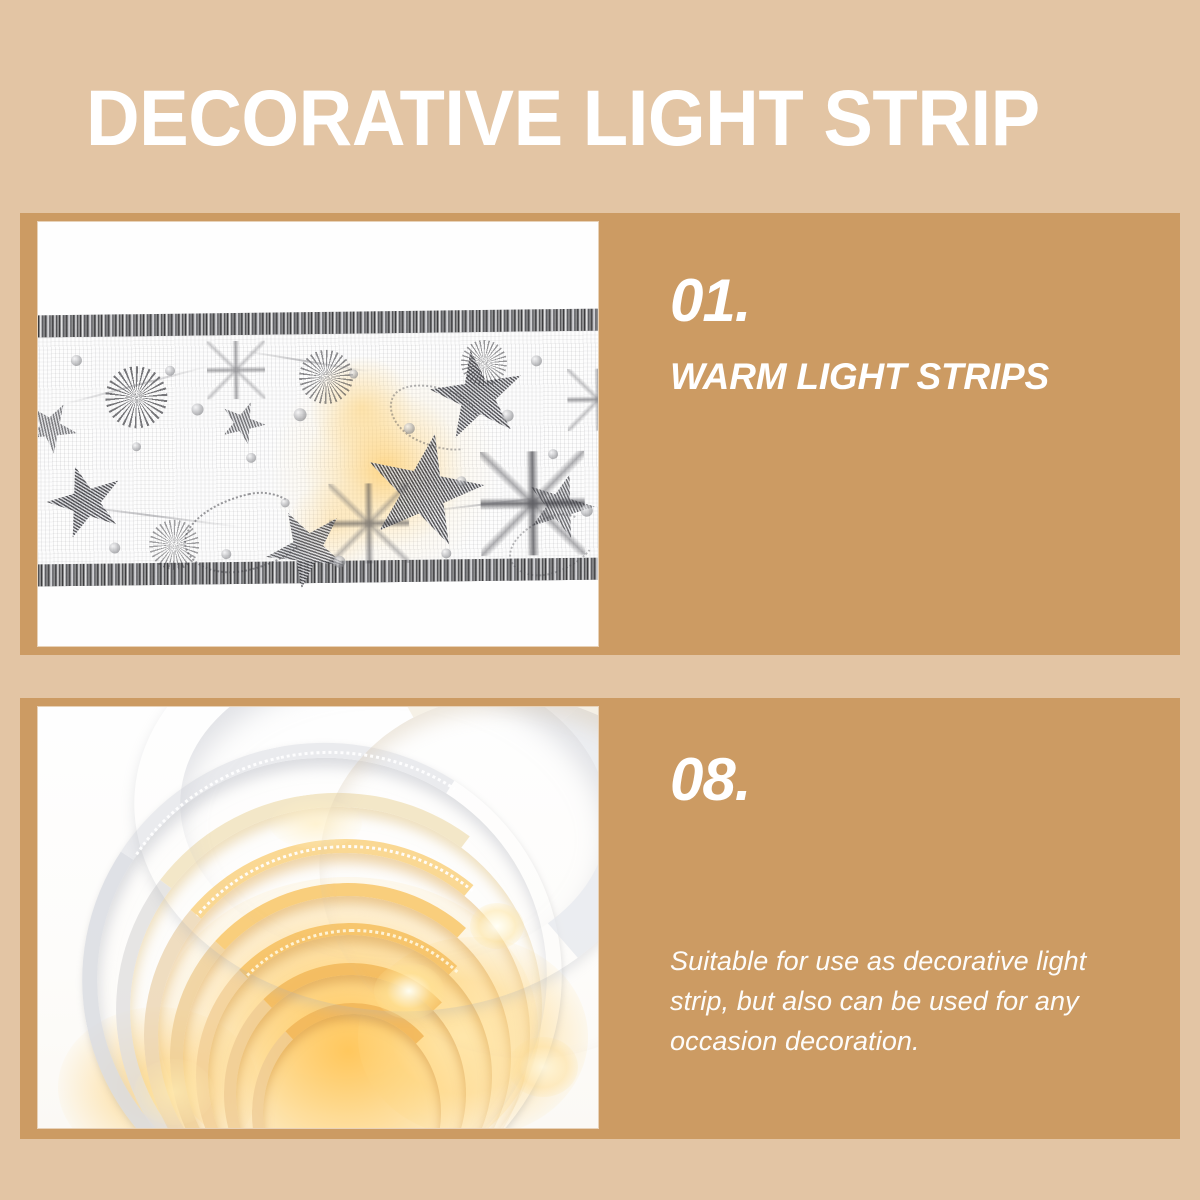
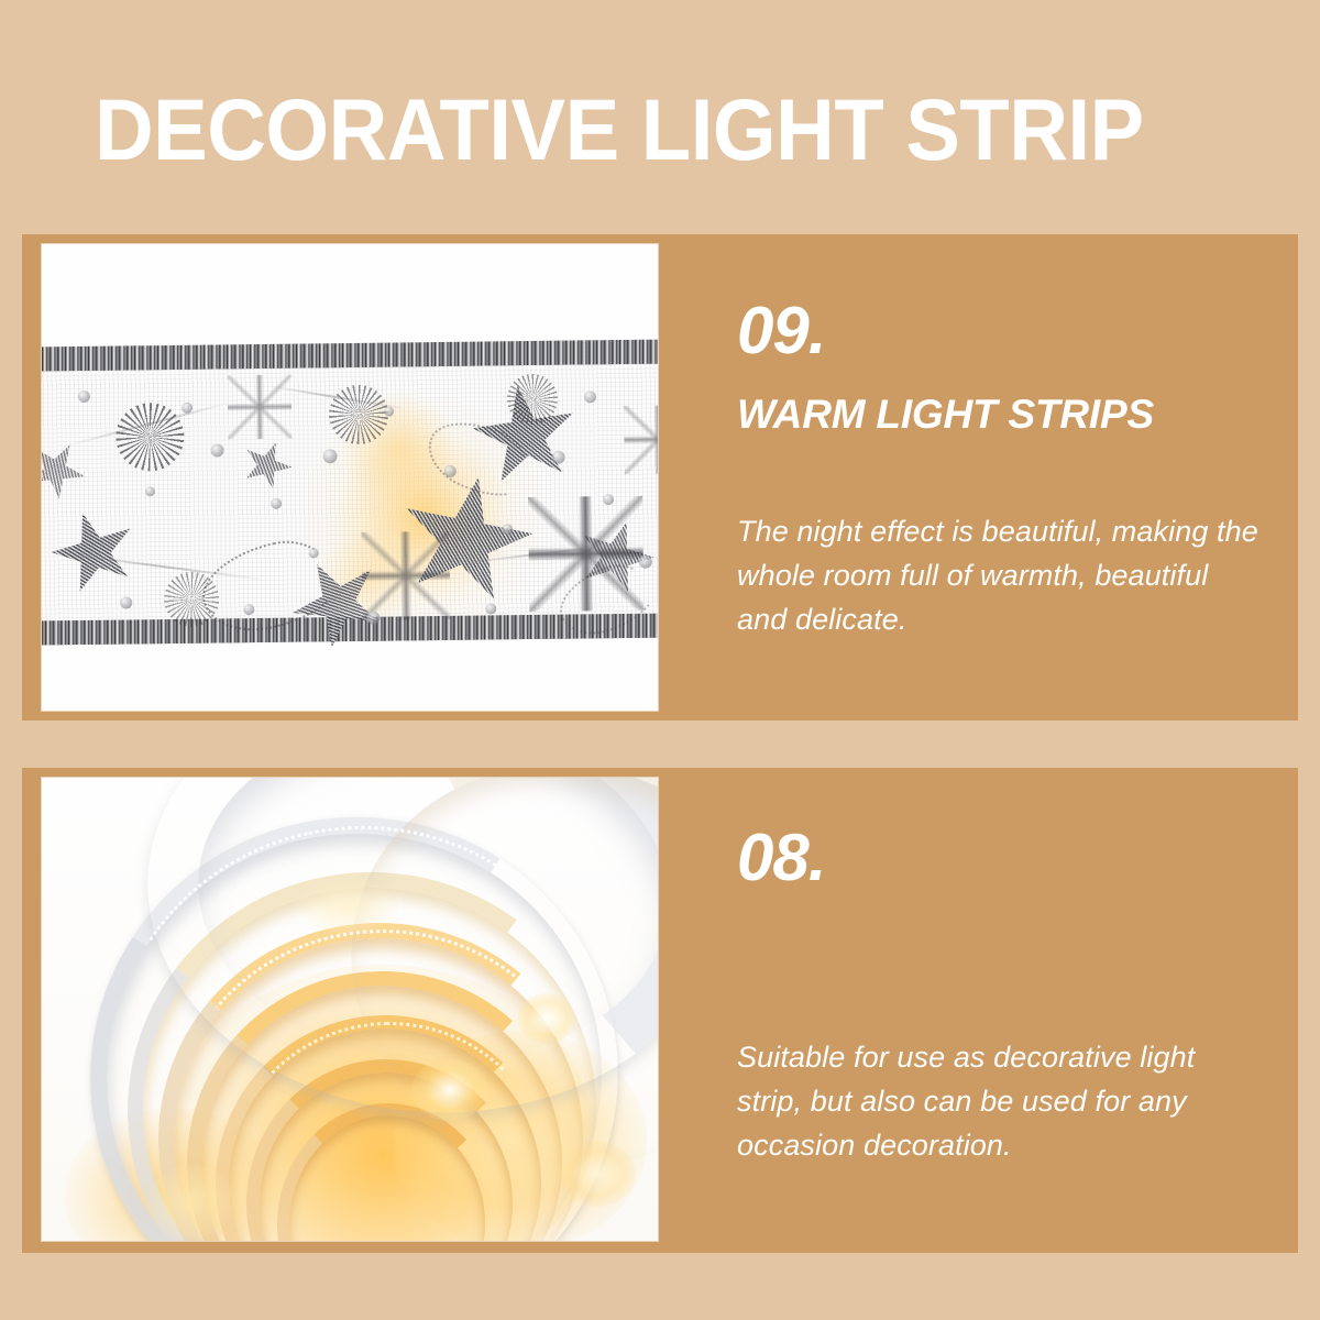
  DECORATIVE LIGHT STRIP
- 01.
+ 09.
  WARM LIGHT STRIPS
+ The night effect is beautiful, making the whole room full of warmth, beautiful and delicate.
  08.
  Suitable for use as decorative light strip, but also can be used for any occasion decoration.
